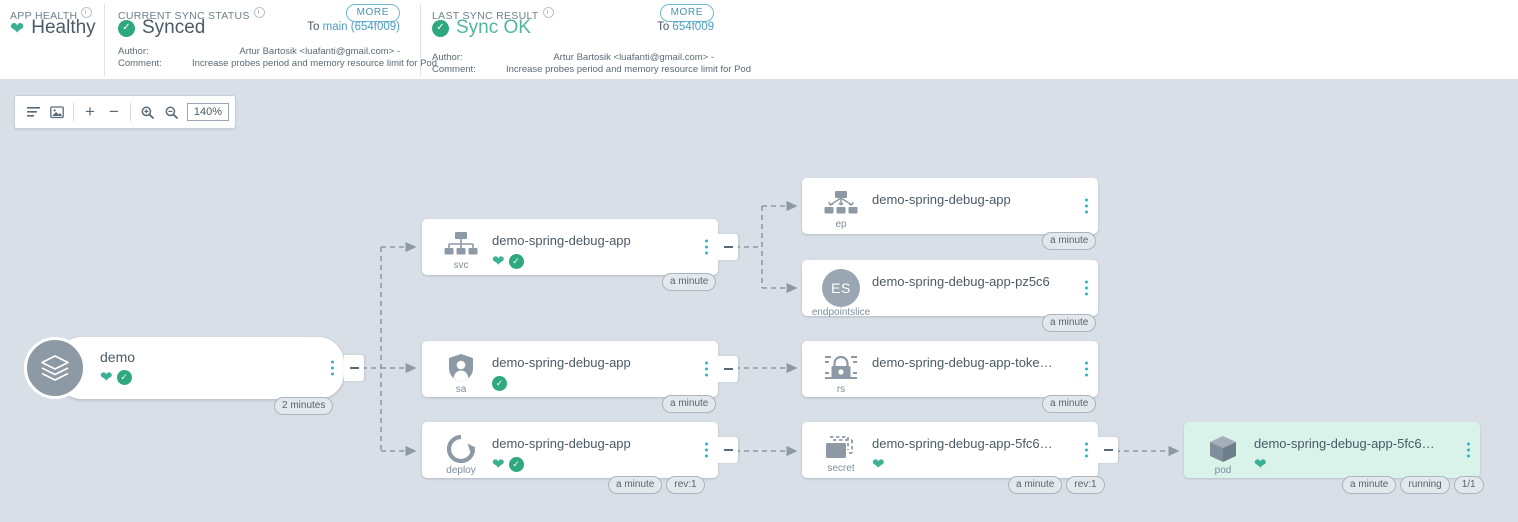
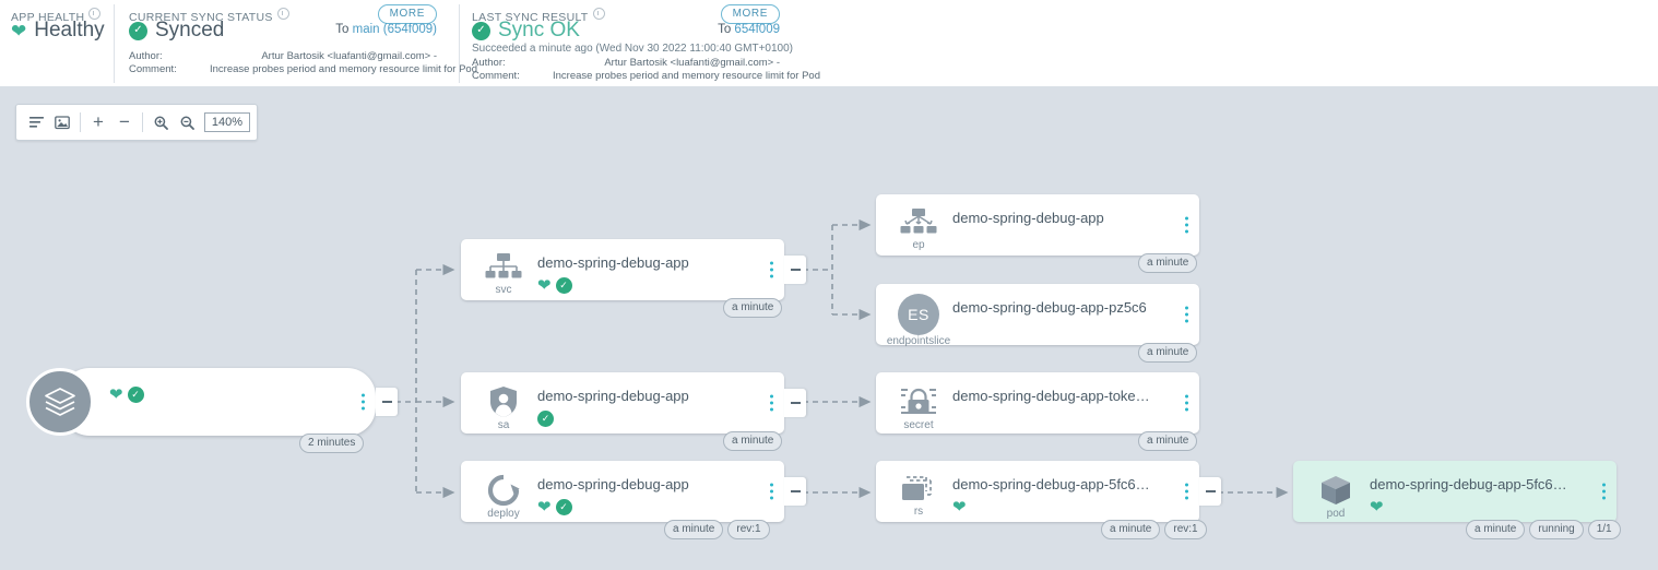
  APP HEALTH
  ❤
  Healthy
  CURRENT SYNC STATUS
  MORE
  ✓
  Synced
  To main (654f009)
  Author:
  Artur Bartosik <luafanti@gmail.com> -
  Comment:
  Increase probes period and memory resource limit for Pod
  LAST SYNC RESULT
  MORE
  ✓
  Sync OK
  To 654f009
+ Succeeded a minute ago (Wed Nov 30 2022 11:00:40 GMT+0100)
  Author:
  Artur Bartosik <luafanti@gmail.com> -
  Comment:
  Increase probes period and memory resource limit for Pod
  +
  −
  140%
- demo
  ❤
  ✓
  2 minutes
  svc
  demo-spring-debug-app
  ❤
  ✓
  a minute
  ep
  demo-spring-debug-app
  a minute
  ES
  endpointslice
  demo-spring-debug-app-pz5c6
  a minute
  sa
  demo-spring-debug-app
  ✓
  a minute
- rs
+ secret
  demo-spring-debug-app-toke…
  a minute
  deploy
  demo-spring-debug-app
  ❤
  ✓
  a minute
  rev:1
- secret
+ rs
  demo-spring-debug-app-5fc6…
  ❤
  a minute
  rev:1
  pod
  demo-spring-debug-app-5fc6…
  ❤
  a minute
  running
  1/1
